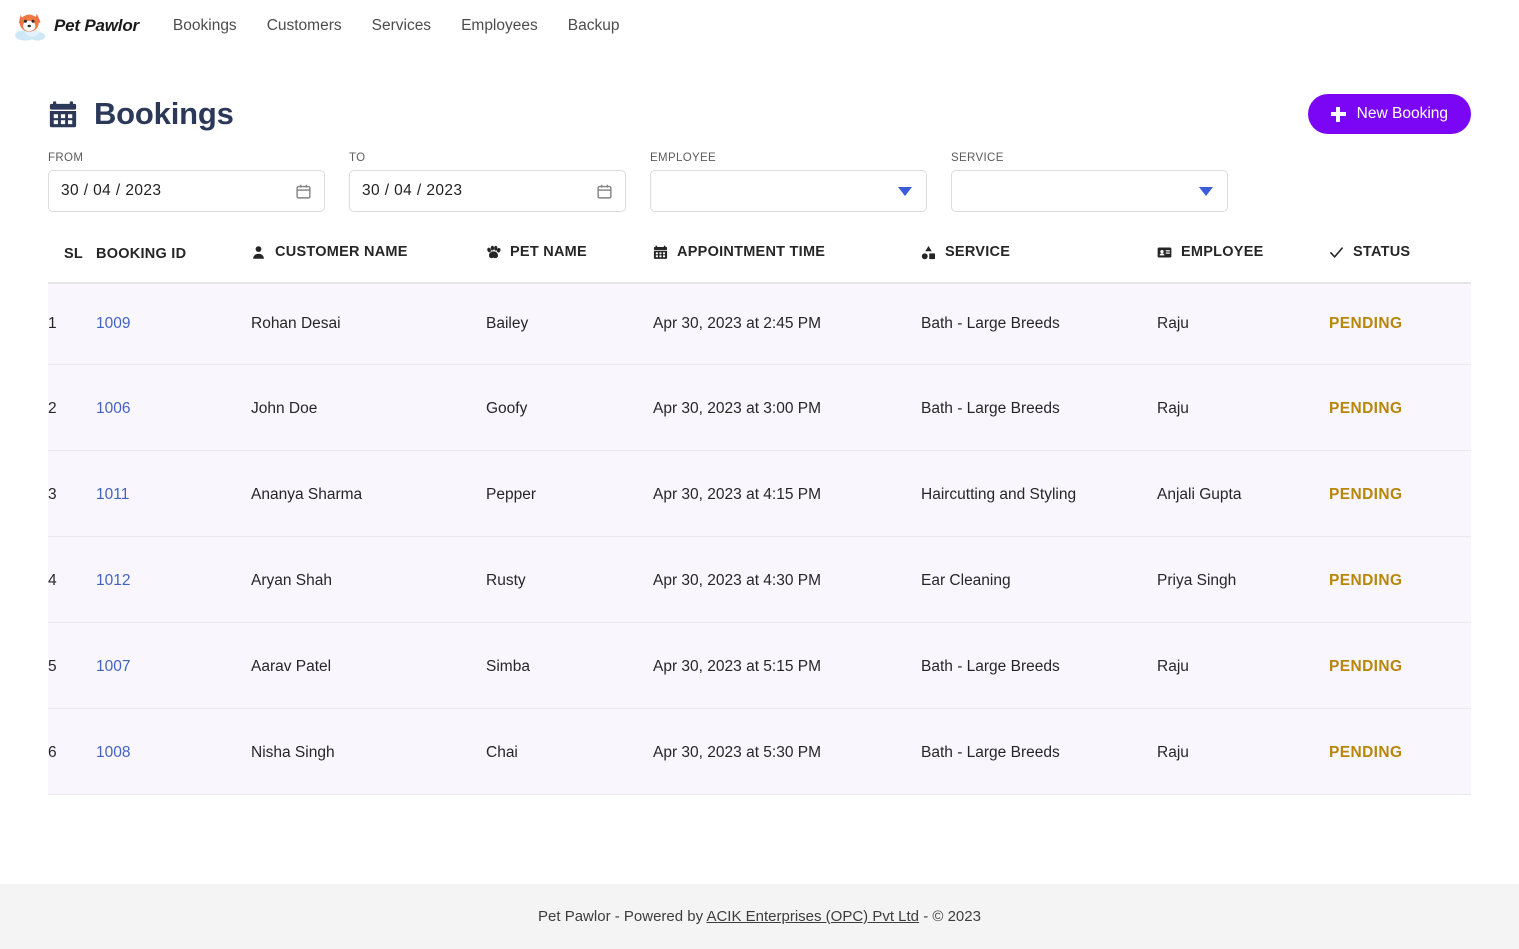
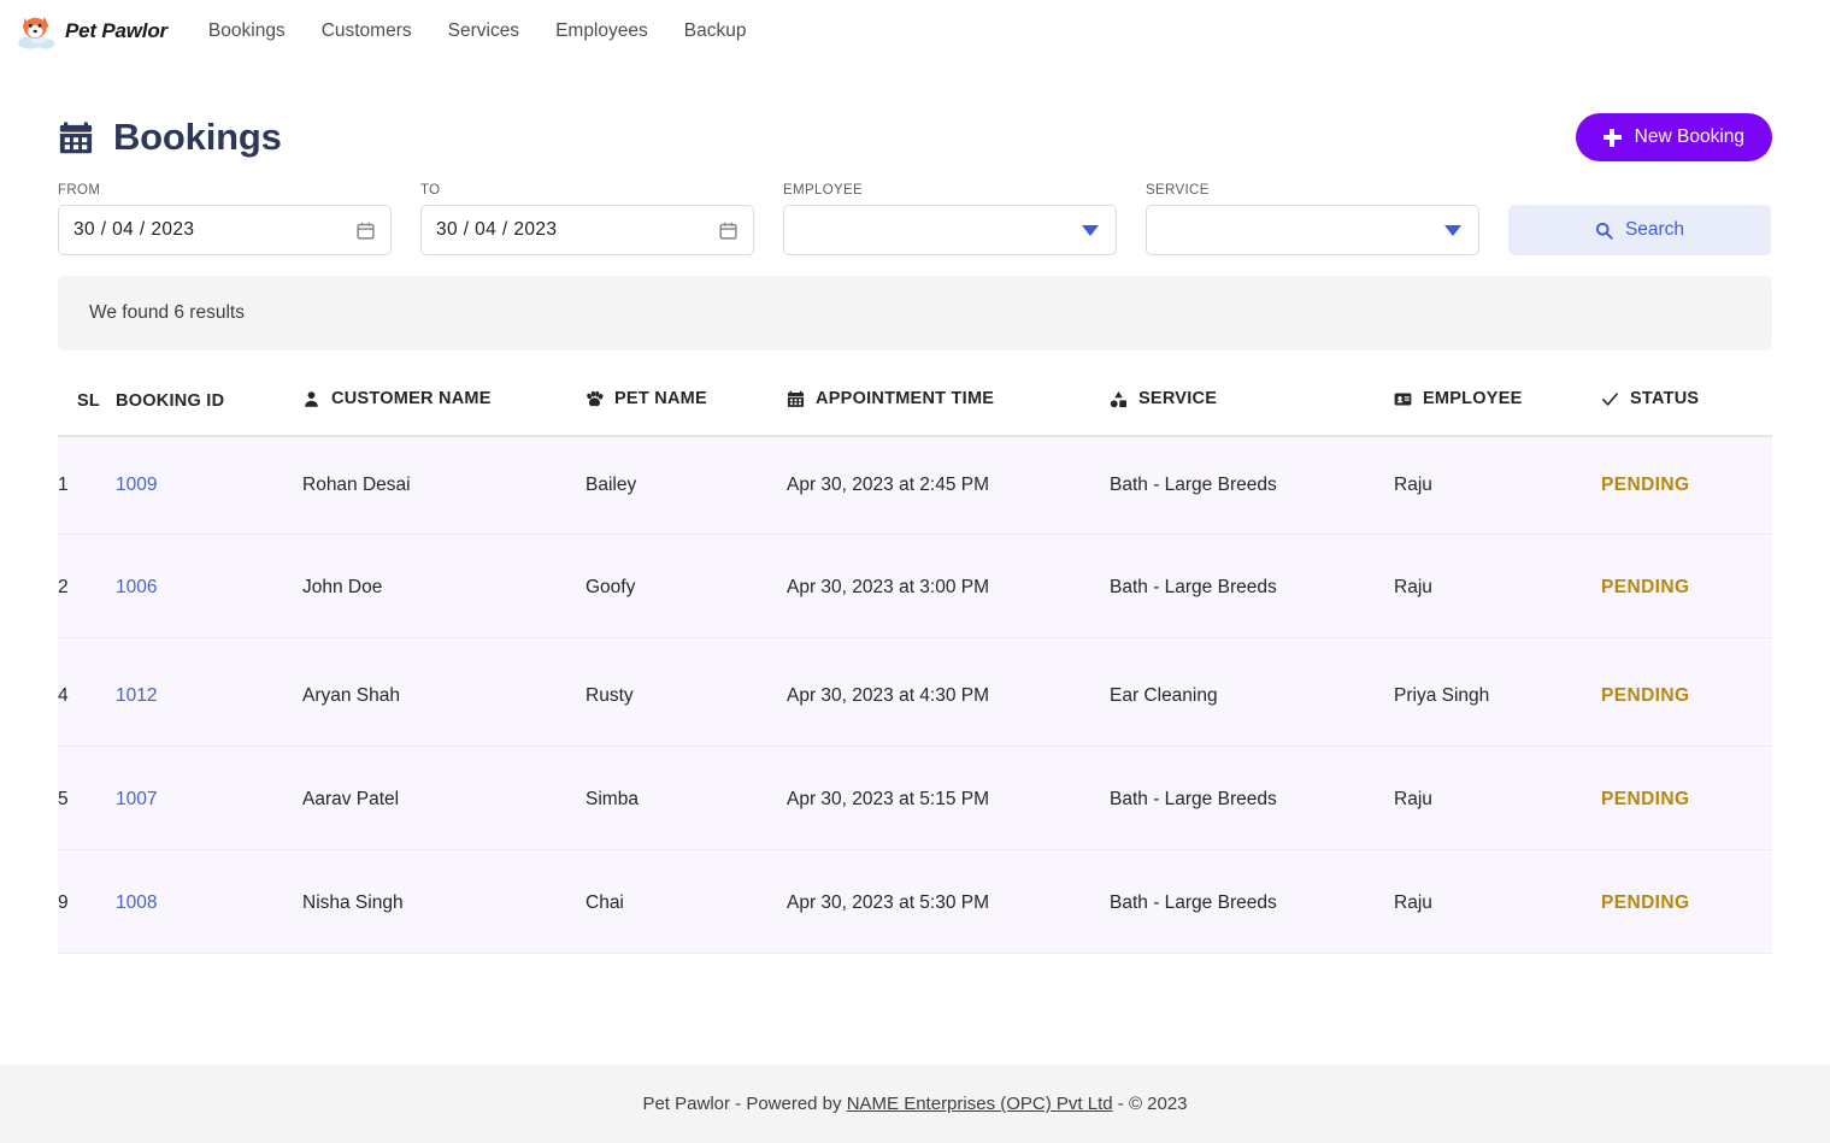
  Pet Pawlor
  Bookings
  Customers
  Services
  Employees
  Backup
  Bookings
  New Booking
  FROM
  30 / 04 / 2023
  TO
  30 / 04 / 2023
  EMPLOYEE
  SERVICE
+ Search
+ We found 6 results
  SL	BOOKING ID	CUSTOMER NAME	PET NAME	APPOINTMENT TIME	SERVICE	EMPLOYEE	STATUS
  1	1009	Rohan Desai	Bailey	Apr 30, 2023 at 2:45 PM	Bath - Large Breeds	Raju	PENDING
  2	1006	John Doe	Goofy	Apr 30, 2023 at 3:00 PM	Bath - Large Breeds	Raju	PENDING
- 3	1011	Ananya Sharma	Pepper	Apr 30, 2023 at 4:15 PM	Haircutting and Styling	Anjali Gupta	PENDING
  4	1012	Aryan Shah	Rusty	Apr 30, 2023 at 4:30 PM	Ear Cleaning	Priya Singh	PENDING
  5	1007	Aarav Patel	Simba	Apr 30, 2023 at 5:15 PM	Bath - Large Breeds	Raju	PENDING
- 6	1008	Nisha Singh	Chai	Apr 30, 2023 at 5:30 PM	Bath - Large Breeds	Raju	PENDING
+ 9	1008	Nisha Singh	Chai	Apr 30, 2023 at 5:30 PM	Bath - Large Breeds	Raju	PENDING
- Pet Pawlor - Powered by ACIK Enterprises (OPC) Pvt Ltd - © 2023
+ Pet Pawlor - Powered by NAME Enterprises (OPC) Pvt Ltd - © 2023
